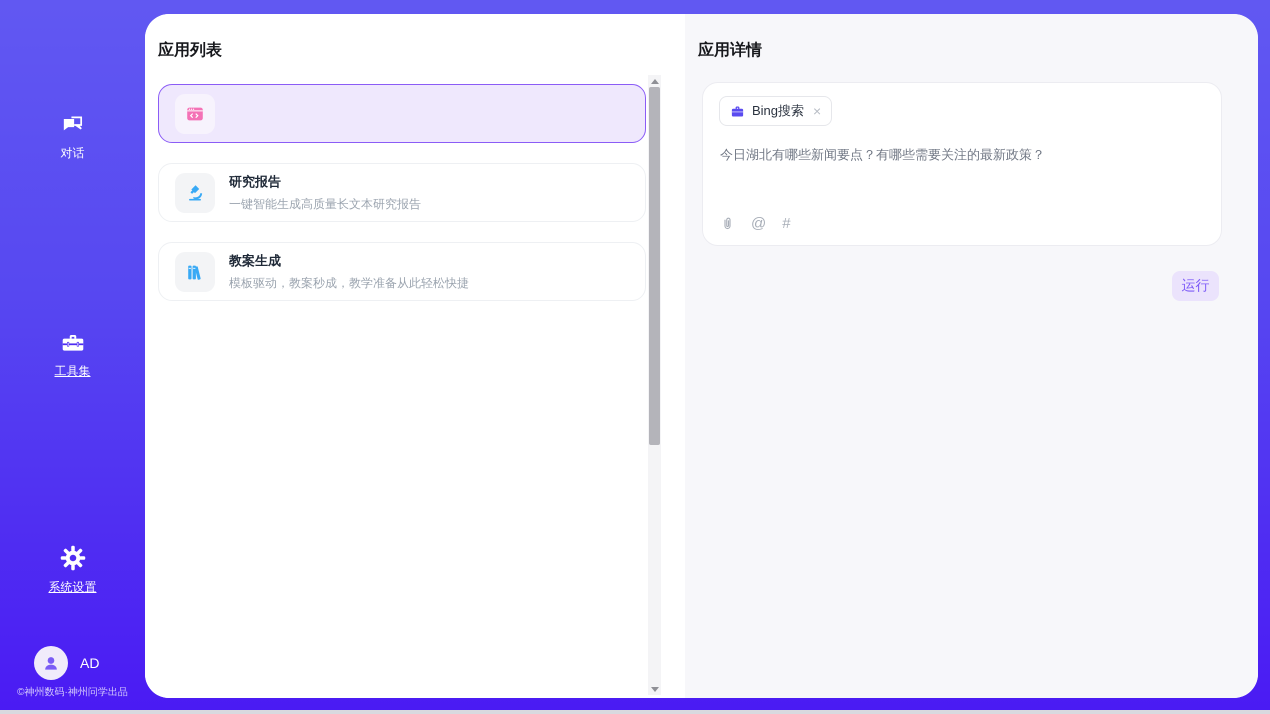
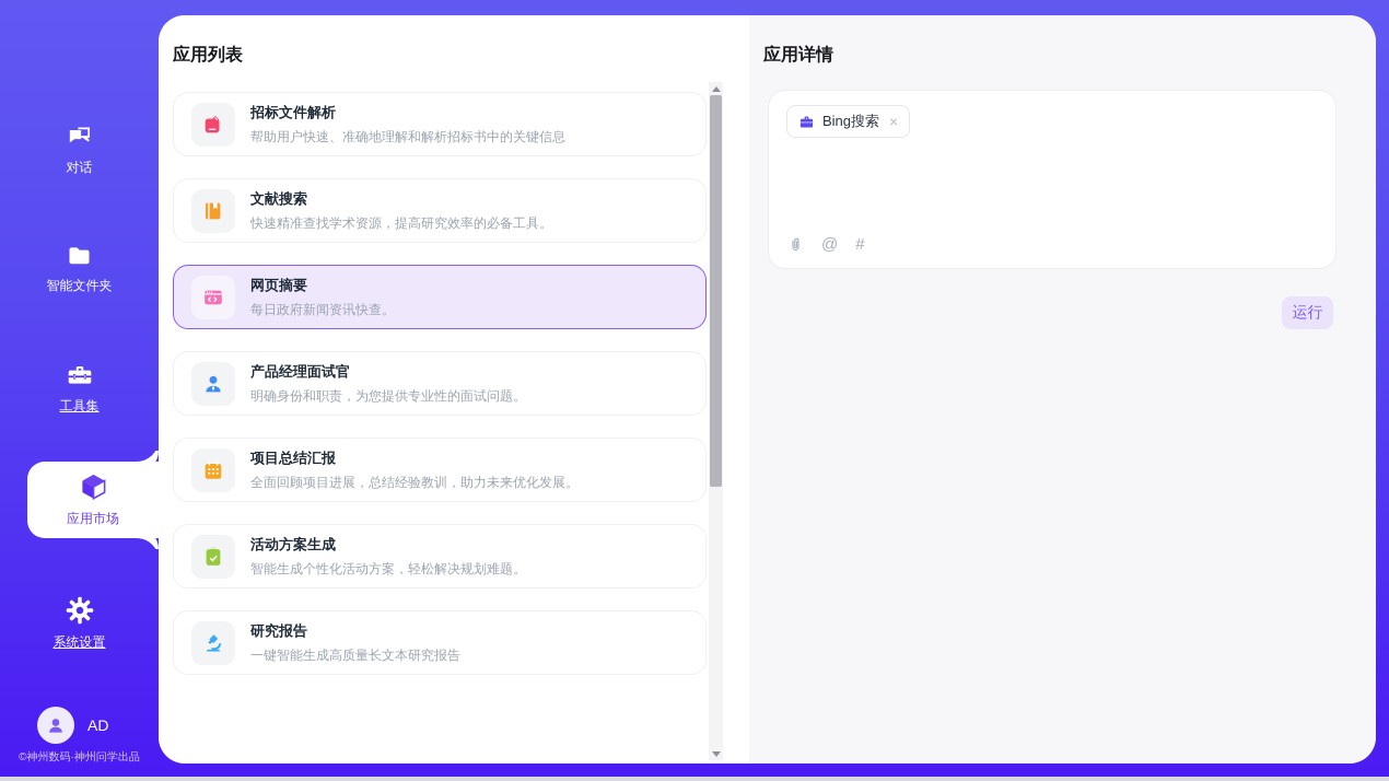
  对话
+ 智能文件夹
  工具集
+ 应用市场
  系统设置
  AD
  ©神州数码·神州问学出品
  应用列表
+ 招标文件解析
+ 帮助用户快速、准确地理解和解析招标书中的关键信息
+ 文献搜索
+ 快速精准查找学术资源，提高研究效率的必备工具。
+ 网页摘要
+ 每日政府新闻资讯快查。
+ 产品经理面试官
+ 明确身份和职责，为您提供专业性的面试问题。
+ 项目总结汇报
+ 全面回顾项目进展，总结经验教训，助力未来优化发展。
+ 活动方案生成
+ 智能生成个性化活动方案，轻松解决规划难题。
  研究报告
  一键智能生成高质量长文本研究报告
- 教案生成
- 模板驱动，教案秒成，教学准备从此轻松快捷
  应用详情
  Bing搜索
  ×
- 今日湖北有哪些新闻要点？有哪些需要关注的最新政策？
  @
  #
  运行
